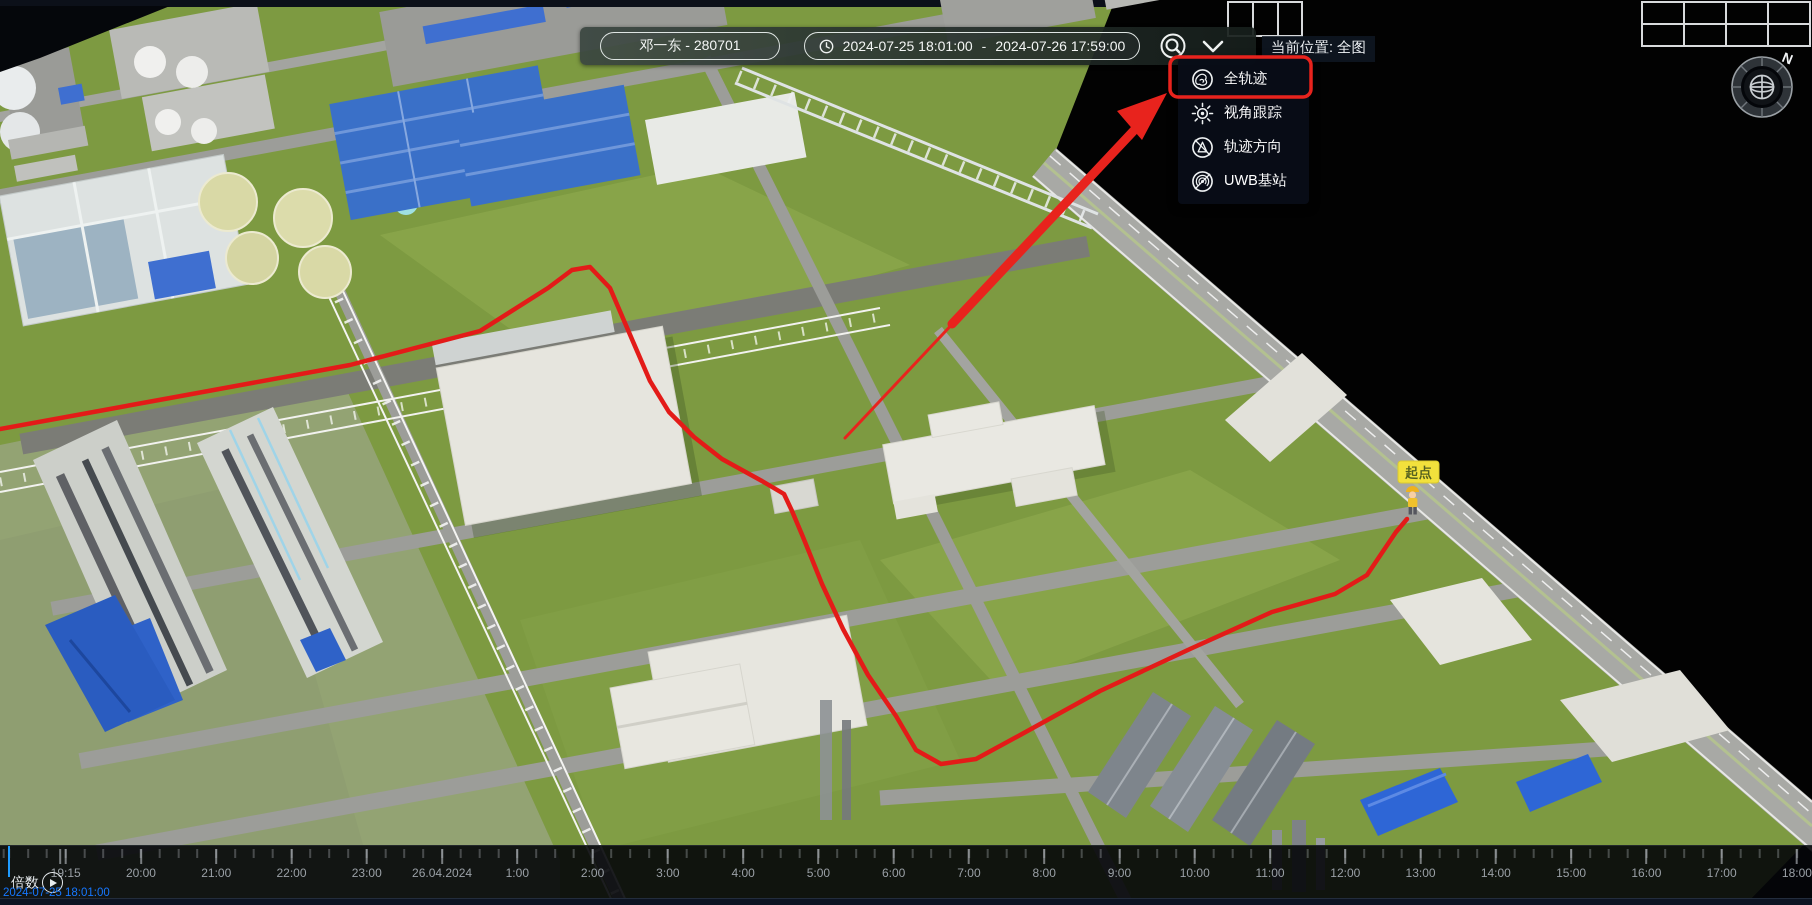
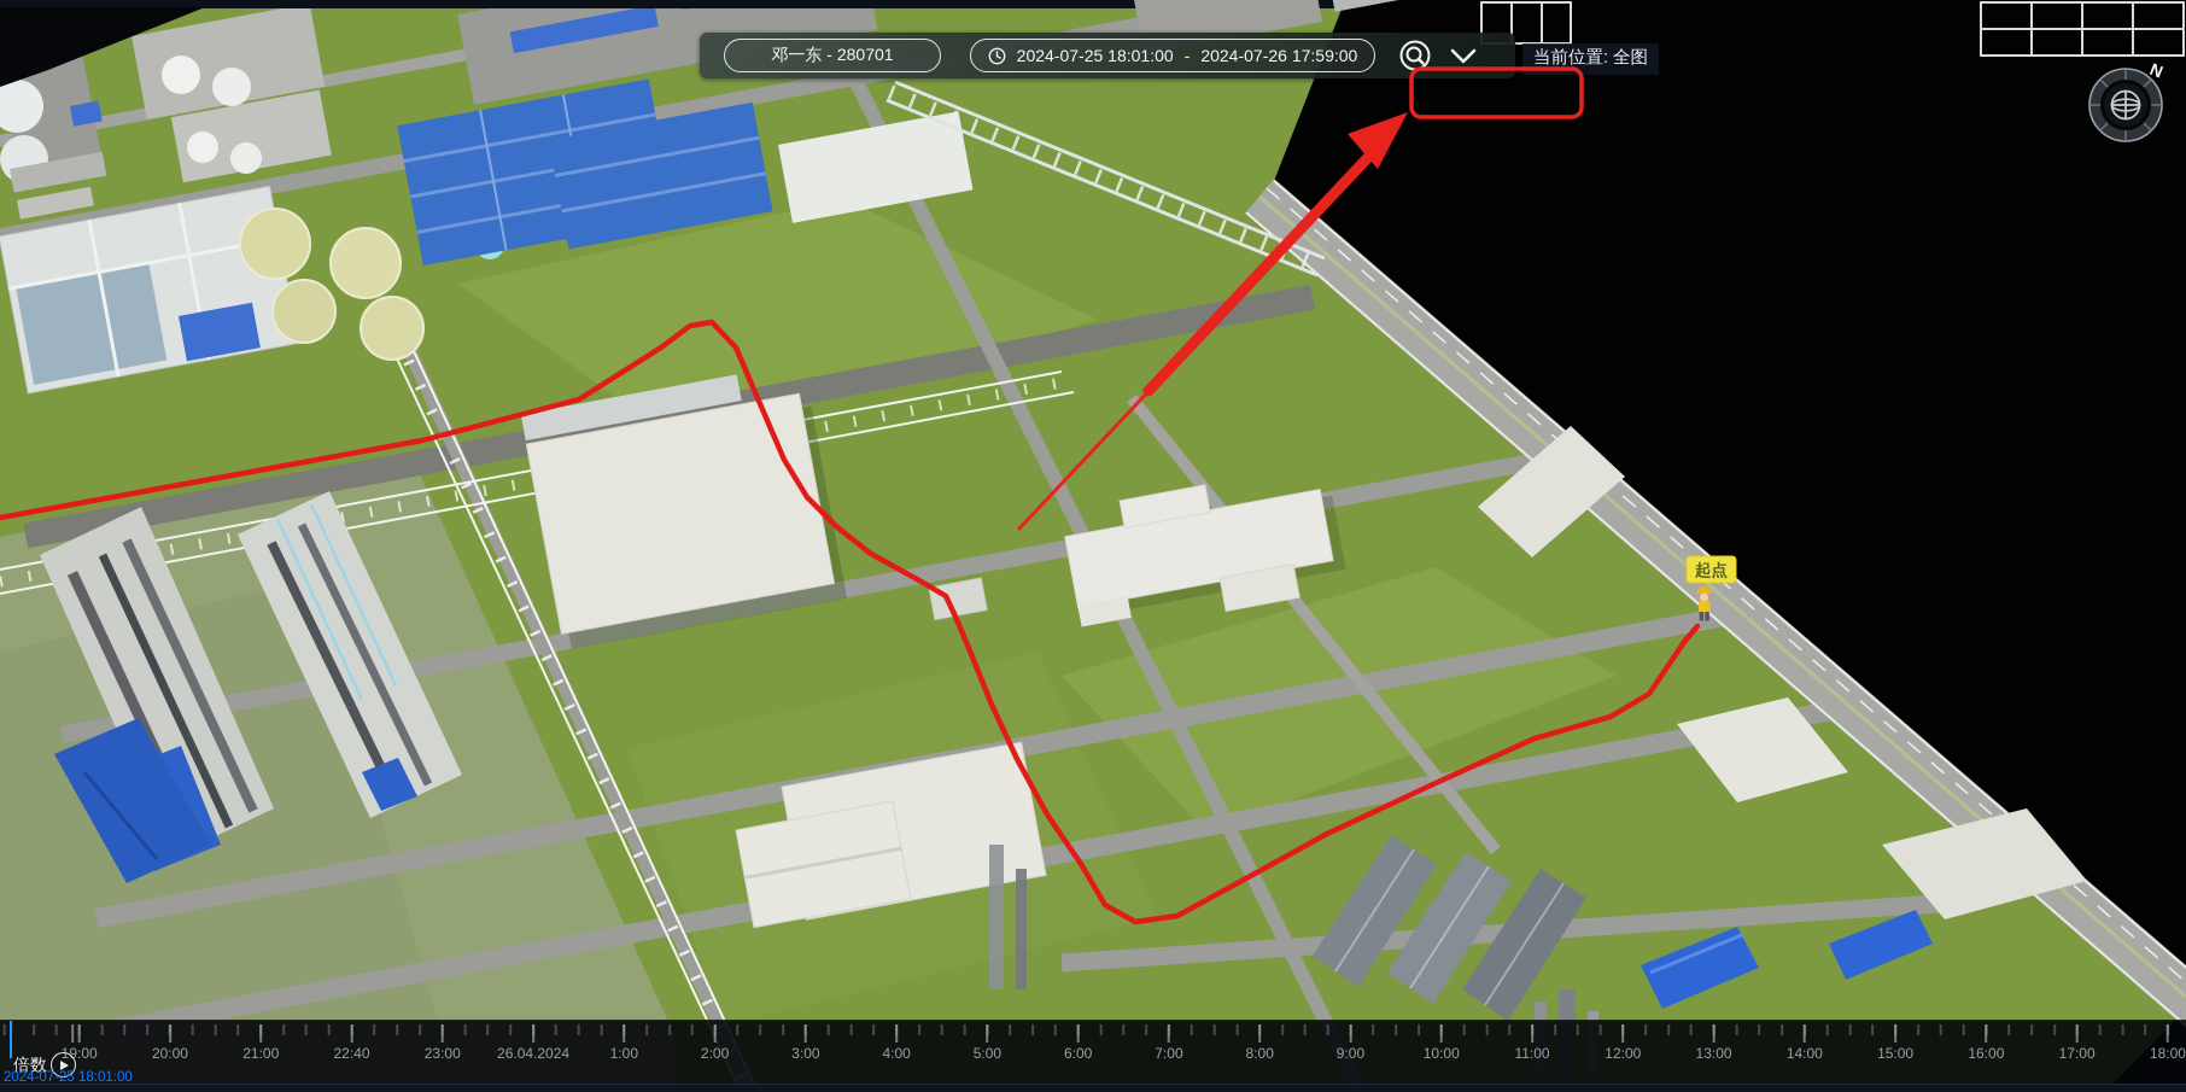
  起点
  邓一东 - 280701
  2024-07-25 18:01:00
  -
  2024-07-26 17:59:00
  当前位置: 全图
- 全轨迹
- 视角跟踪
- 轨迹方向
- UWB基站
- 19:15
+ 19:00
  20:00
  21:00
- 22:00
+ 22:40
  23:00
  26.04.2024
  1:00
  2:00
  3:00
  4:00
  5:00
  6:00
  7:00
  8:00
  9:00
  10:00
  11:00
  12:00
  13:00
  14:00
  15:00
  16:00
  17:00
  18:00
  倍数
  2024-07-25 18:01:00
